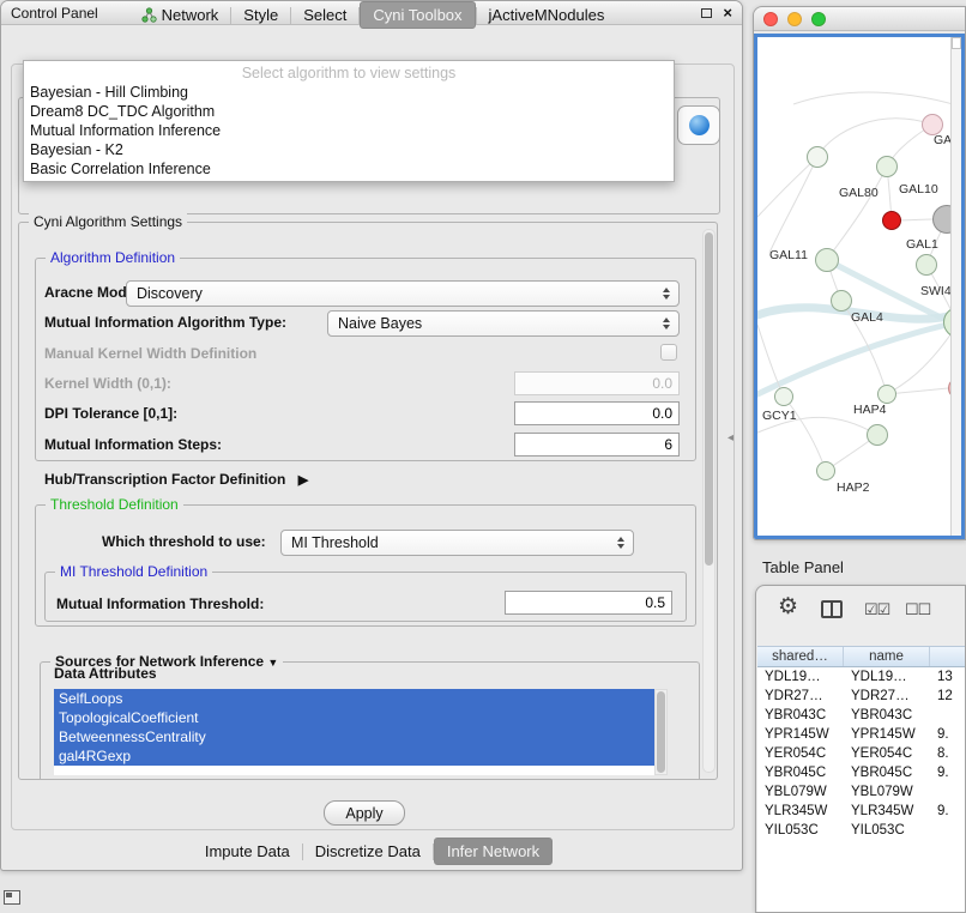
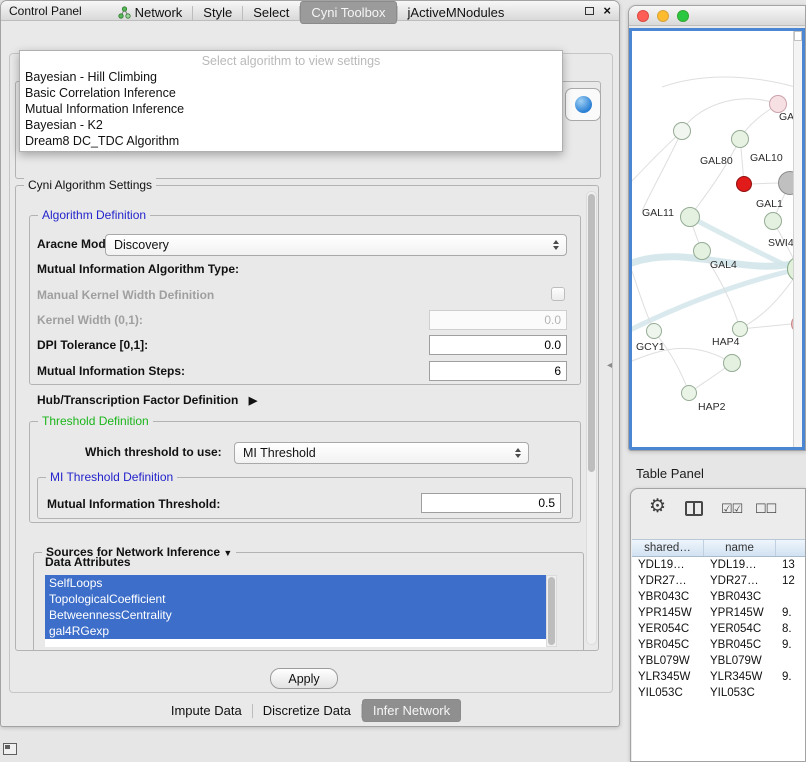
  Control Panel
  ×
  Network
  Style
  Select
  Cyni Toolbox
  jActiveMNodules
  Select algorithm to view settings
  Bayesian - Hill Climbing
- Dream8 DC_TDC Algorithm
+ Basic Correlation Inference
  Mutual Information Inference
  Bayesian - K2
- Basic Correlation Inference
+ Dream8 DC_TDC Algorithm
  Cyni Algorithm Settings
  Algorithm Definition
  Aracne Mod
  Discovery
  Mutual Information Algorithm Type:
- Naive Bayes
  Manual Kernel Width Definition
  Kernel Width (0,1):
  0.0
  DPI Tolerance [0,1]:
  0.0
  Mutual Information Steps:
  6
  Hub/Transcription Factor Definition ▶
  Threshold Definition
  Which threshold to use:
  MI Threshold
  MI Threshold Definition
  Mutual Information Threshold:
  0.5
  Sources for Network Inference ▼
  Data Attributes
  SelfLoops
  TopologicalCoefficient
  BetweennessCentrality
  gal4RGexp
  Apply
  Impute Data
  Discretize Data
  Infer Network
  ◂
  GAL80
  GAL10
  GAL11
  GAL1
  SWI4
  GAL4
  GCY1
  HAP4
  HAP2
  Table Panel
  ⚙
  ☑☑
  ☐☐
  shared…
  name
  YDL19…
  YDL19…
  13
  YDR27…
  YDR27…
  12
  YBR043C
  YBR043C
  YPR145W
  YPR145W
  9.
  YER054C
  YER054C
  8.
  YBR045C
  YBR045C
  9.
  YBL079W
  YBL079W
  YLR345W
  YLR345W
  9.
  YIL053C
  YIL053C
